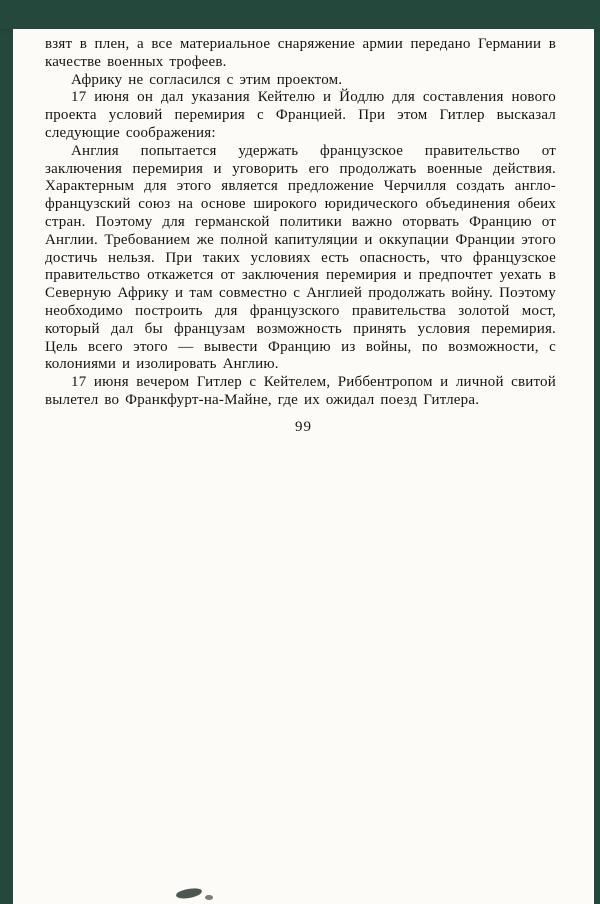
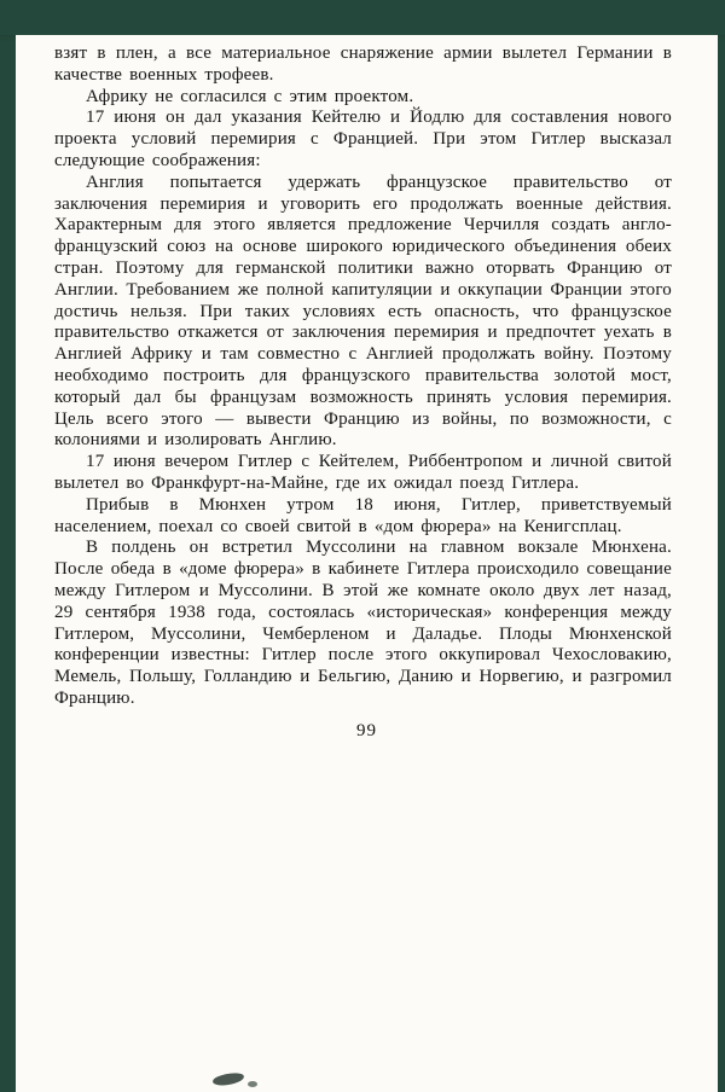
- взят в плен, а все материальное снаряжение армии передано Германии в качестве военных трофеев.
+ взят в плен, а все материальное снаряжение армии вылетел Германии в качестве военных трофеев.
  Африку не согласился с этим проектом.
  17 июня он дал указания Кейтелю и Йодлю для составления нового проекта условий перемирия с Францией. При этом Гитлер высказал следующие соображения:
- Англия попытается удержать французское правительство от заключения перемирия и уговорить его продолжать военные действия. Характерным для этого является предложение Черчилля создать англо-французский союз на основе широкого юридического объединения обеих стран. Поэтому для германской политики важно оторвать Францию от Англии. Требованием же полной капитуляции и оккупации Франции этого достичь нельзя. При таких условиях есть опасность, что французское правительство откажется от заключения перемирия и предпочтет уехать в Северную Африку и там совместно с Англией продолжать войну. Поэтому необходимо построить для французского правительства золотой мост, который дал бы французам возможность принять условия перемирия. Цель всего этого — вывести Францию из войны, по возможности, с колониями и изолировать Англию.
+ Англия попытается удержать французское правительство от заключения перемирия и уговорить его продолжать военные действия. Характерным для этого является предложение Черчилля создать англо-французский союз на основе широкого юридического объединения обеих стран. Поэтому для германской политики важно оторвать Францию от Англии. Требованием же полной капитуляции и оккупации Франции этого достичь нельзя. При таких условиях есть опасность, что французское правительство откажется от заключения перемирия и предпочтет уехать в Англией Африку и там совместно с Англией продолжать войну. Поэтому необходимо построить для французского правительства золотой мост, который дал бы французам возможность принять условия перемирия. Цель всего этого — вывести Францию из войны, по возможности, с колониями и изолировать Англию.
  17 июня вечером Гитлер с Кейтелем, Риббентропом и личной свитой вылетел во Франкфурт-на-Майне, где их ожидал поезд Гитлера.
+ Прибыв в Мюнхен утром 18 июня, Гитлер, приветствуемый населением, поехал со своей свитой в «дом фюрера» на Кенигсплац.
+ В полдень он встретил Муссолини на главном вокзале Мюнхена. После обеда в «доме фюрера» в кабинете Гитлера происходило совещание между Гитлером и Муссолини. В этой же комнате около двух лет назад, 29 сентября 1938 года, состоялась «историческая» конференция между Гитлером, Муссолини, Чемберленом и Даладье. Плоды Мюнхенской конференции известны: Гитлер после этого оккупировал Чехословакию, Мемель, Польшу, Голландию и Бельгию, Данию и Норвегию, и разгромил Францию.
  99
